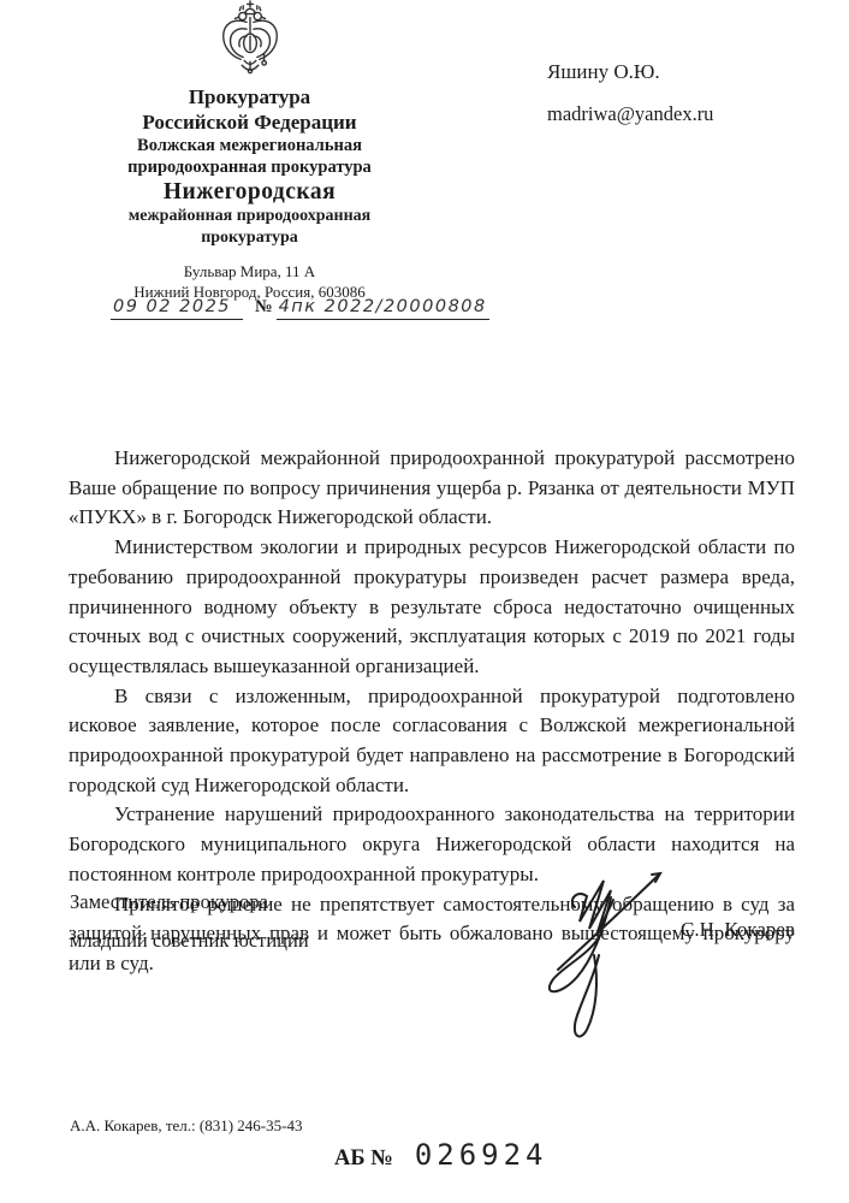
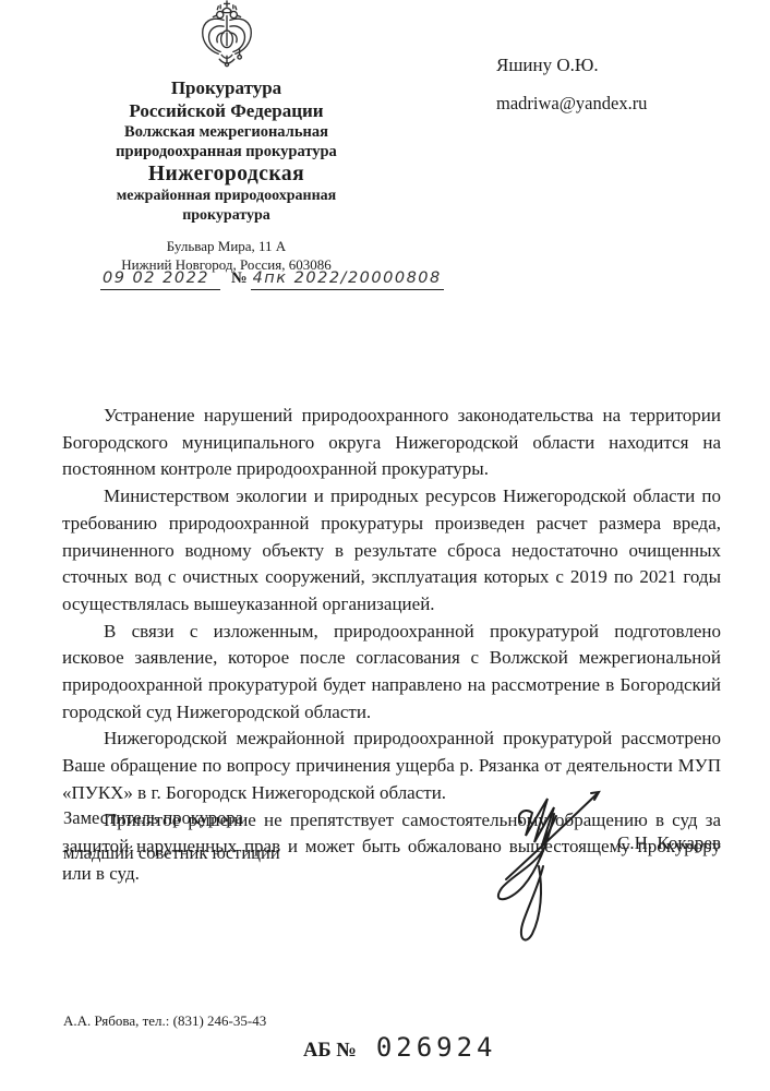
  Прокуратура
  Российской Федерации
  Волжская межрегиональная
  природоохранная прокуратура
  Нижегородская
  межрайонная природоохранная
  прокуратура
  Бульвар Мира, 11 А
  Нижний Новгород, Россия, 603086
  Яшину О.Ю.
  madriwa@yandex.ru
- 09 02 2025 № 4пк 2022/20000808
+ 09 02 2022 № 4пк 2022/20000808
- Нижегородской межрайонной природоохранной прокуратурой рассмотрено Ваше обращение по вопросу причинения ущерба р. Рязанка от деятельности МУП «ПУКХ» в г. Богородск Нижегородской области.
+ Устранение нарушений природоохранного законодательства на территории Богородского муниципального округа Нижегородской области находится на постоянном контроле природоохранной прокуратуры.
  Министерством экологии и природных ресурсов Нижегородской области по требованию природоохранной прокуратуры произведен расчет размера вреда, причиненного водному объекту в результате сброса недостаточно очищенных сточных вод с очистных сооружений, эксплуатация которых с 2019 по 2021 годы осуществлялась вышеуказанной организацией.
  В связи с изложенным, природоохранной прокуратурой подготовлено исковое заявление, которое после согласования с Волжской межрегиональной природоохранной прокуратурой будет направлено на рассмотрение в Богородский городской суд Нижегородской области.
- Устранение нарушений природоохранного законодательства на территории Богородского муниципального округа Нижегородской области находится на постоянном контроле природоохранной прокуратуры.
+ Нижегородской межрайонной природоохранной прокуратурой рассмотрено Ваше обращение по вопросу причинения ущерба р. Рязанка от деятельности МУП «ПУКХ» в г. Богородск Нижегородской области.
  Принятое решение не препятствует самостоятельному оращению в суд за защитой нарушенных прав и может быть обжаловано вышестоящему прокурору или в суд.
  Заместитель прокурора
  младший советник юстиции
  С.Н. Кокарев
- А.А. Кокарев, тел.: (831) 246-35-43
+ А.А. Рябова, тел.: (831) 246-35-43
  АБ №
  026924
